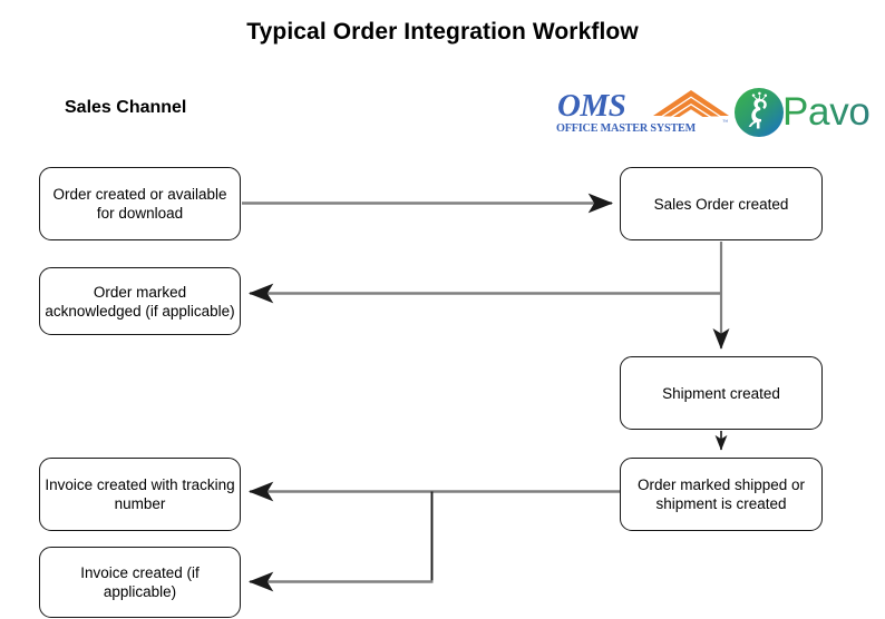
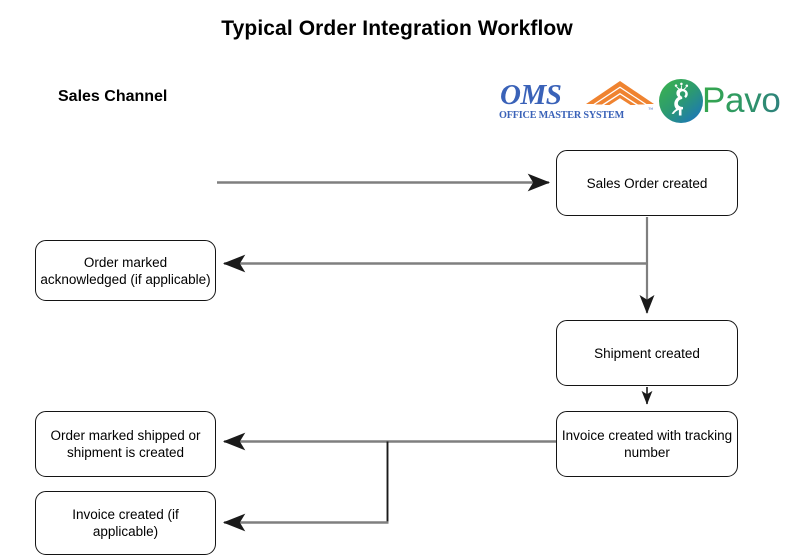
  Typical Order Integration Workflow
  Sales Channel
  OMS
  OFFICE MASTER SYSTEM
  Pavo
- Order created or available for download
  Order marked acknowledged (if applicable)
- Invoice created with tracking number
+ Order marked shipped or shipment is created
  Invoice created (if applicable)
  Sales Order created
  Shipment created
- Order marked shipped or shipment is created
+ Invoice created with tracking number
